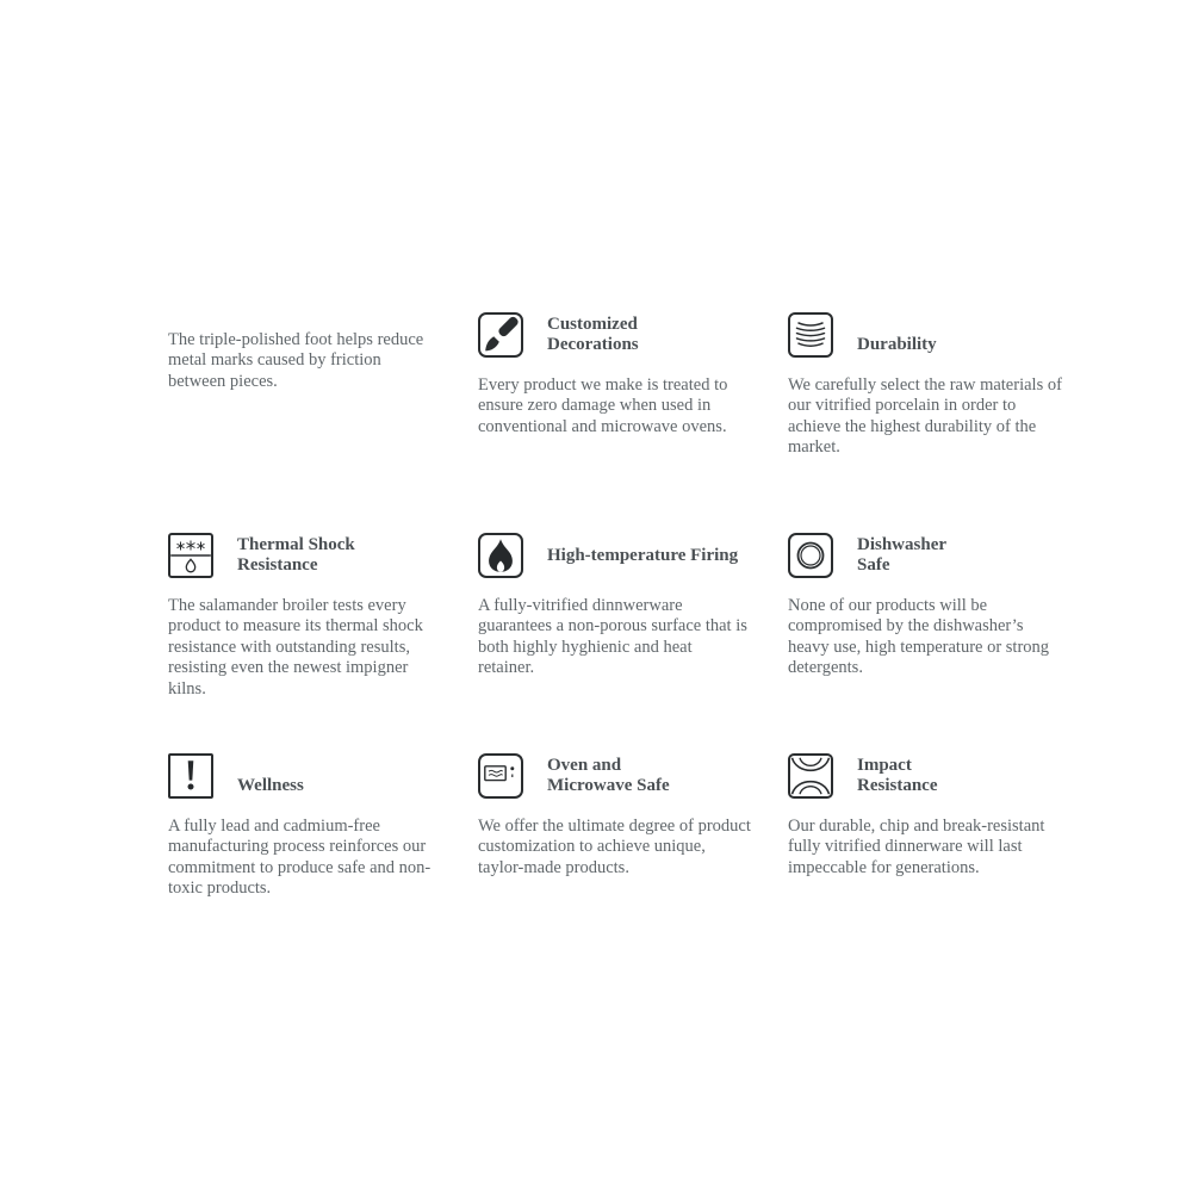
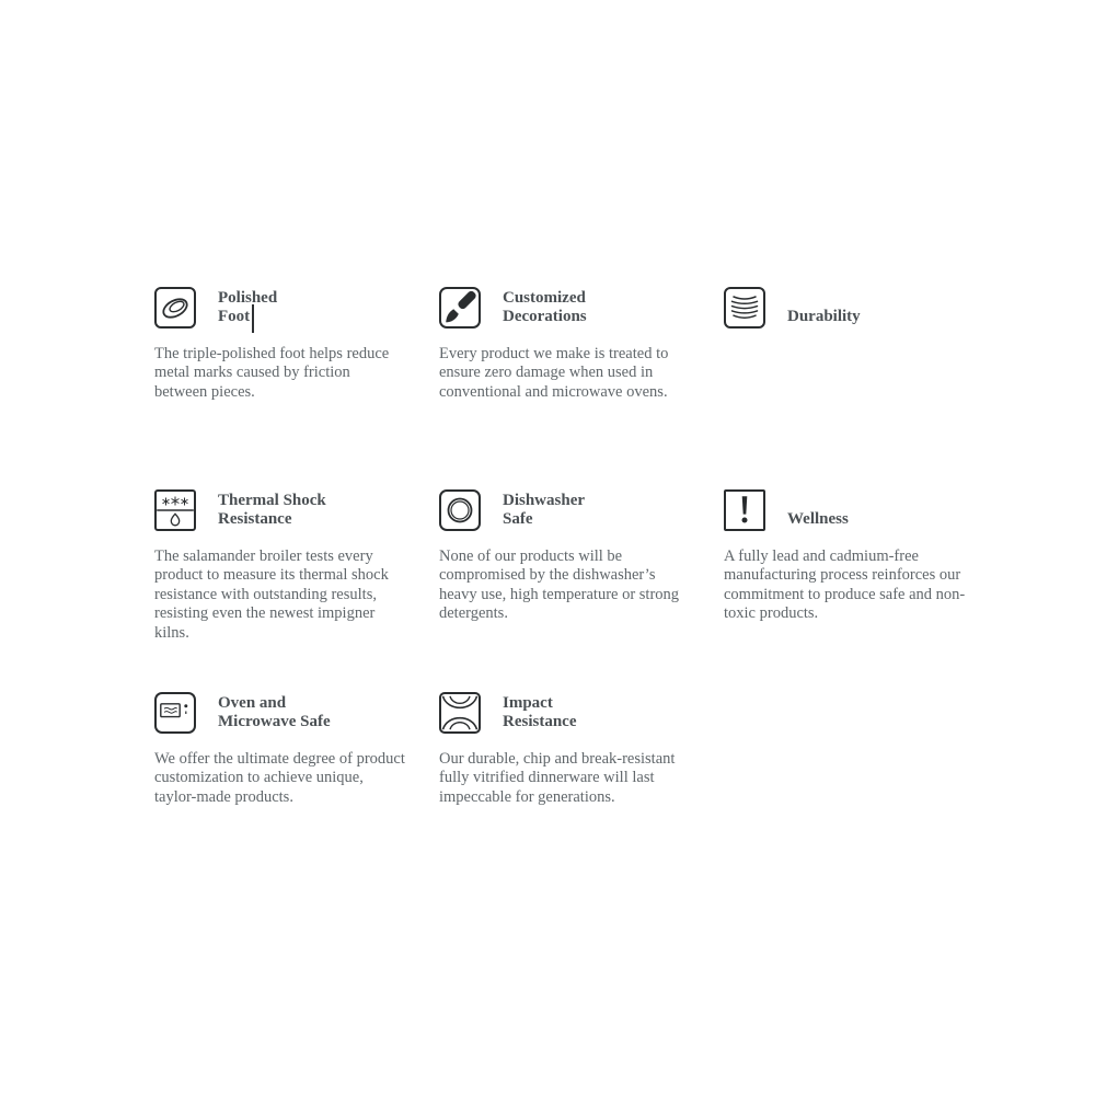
+ Polished
+ Foot
  The triple-polished foot helps reduce metal marks caused by friction between pieces.
  Customized
  Decorations
  Every product we make is treated to ensure zero damage when used in conventional and microwave ovens.
  Durability
- We carefully select the raw materials of our vitrified porcelain in order to achieve the highest durability of the market.
  Thermal Shock
  Resistance
  The salamander broiler tests every product to measure its thermal shock resistance with outstanding results, resisting even the newest impigner kilns.
- High-temperature Firing
- A fully-vitrified dinnwerware guarantees a non-porous surface that is both highly hyghienic and heat retainer.
  Dishwasher
  Safe
  None of our products will be compromised by the dishwasher’s heavy use, high temperature or strong detergents.
  Wellness
  A fully lead and cadmium-free manufacturing process reinforces our commitment to produce safe and non-toxic products.
  Oven and
  Microwave Safe
  We offer the ultimate degree of product customization to achieve unique, taylor-made products.
  Impact
  Resistance
  Our durable, chip and break-resistant fully vitrified dinnerware will last impeccable for generations.
